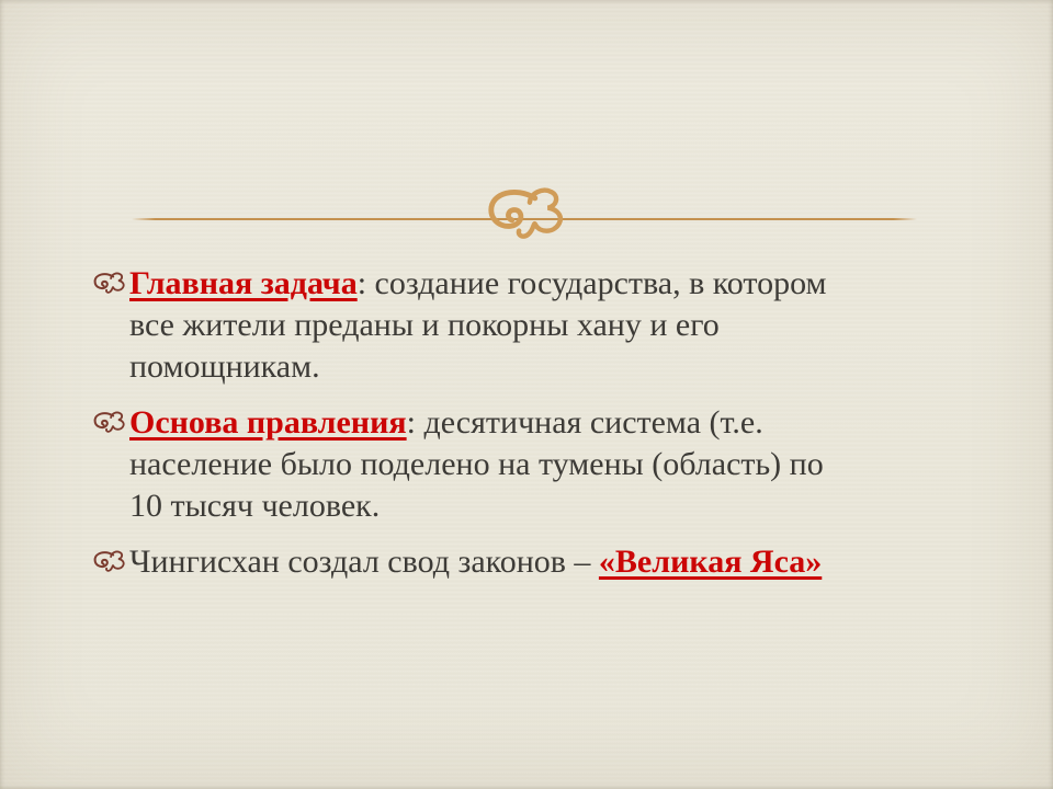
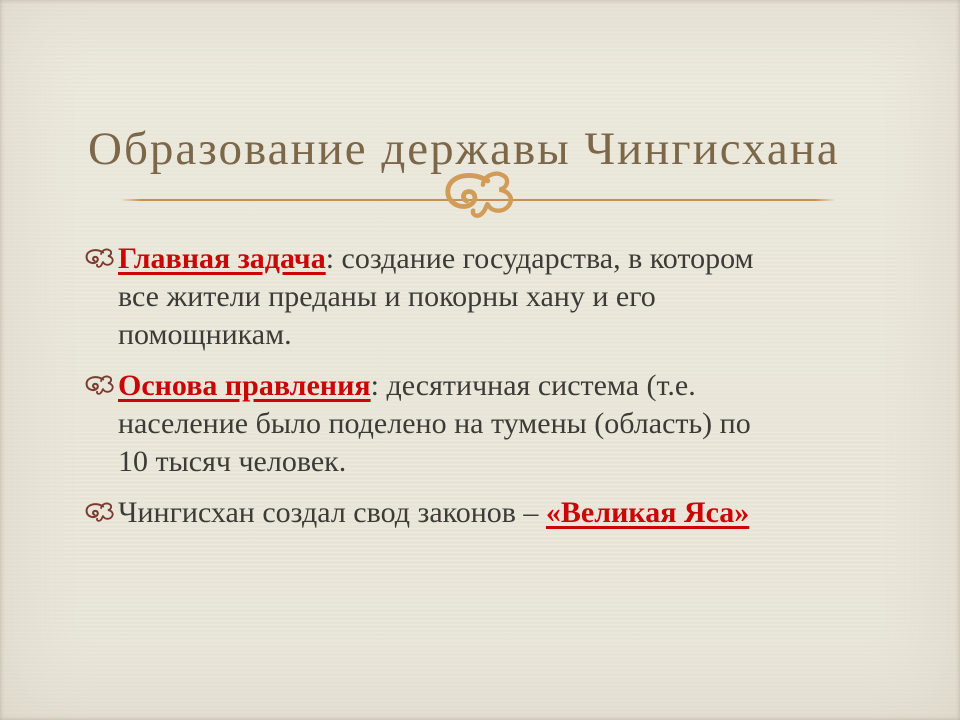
+ Образование державы Чингисхана
  Главная задача: создание государства, в котором
  все жители преданы и покорны хану и его
  помощникам.
  Основа правления: десятичная система (т.е.
  население было поделено на тумены (область) по
  10 тысяч человек.
  Чингисхан создал свод законов – «Великая Яса»
